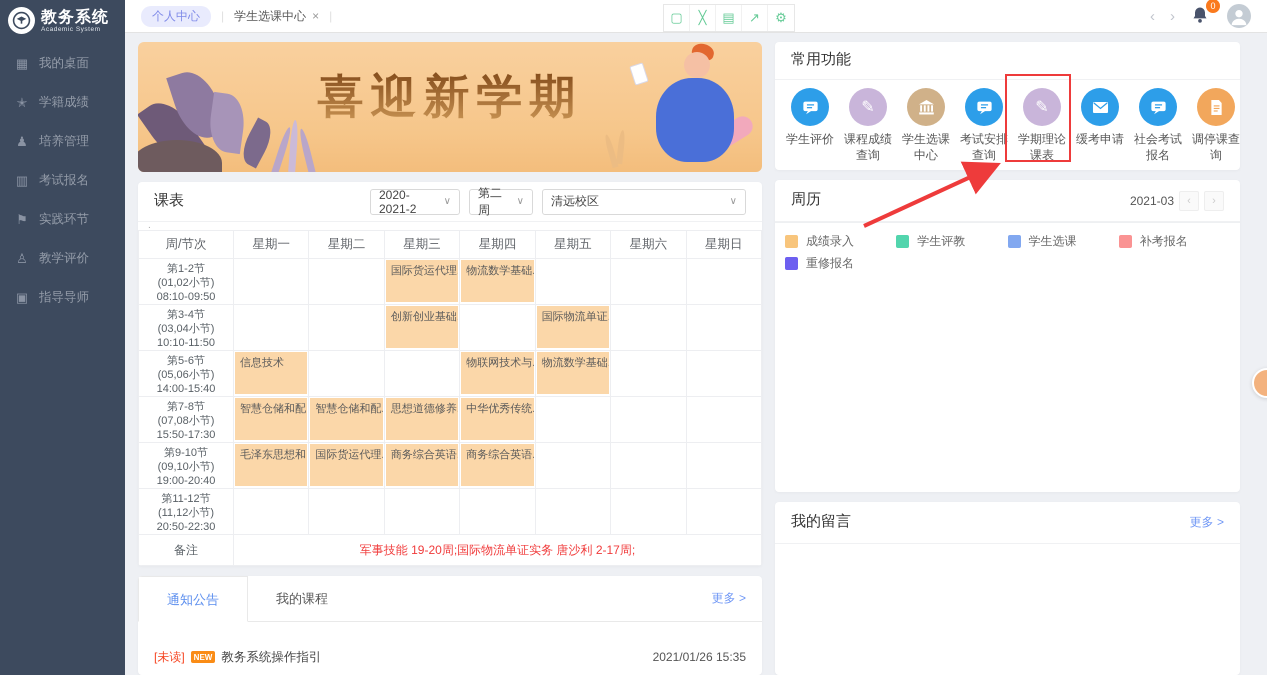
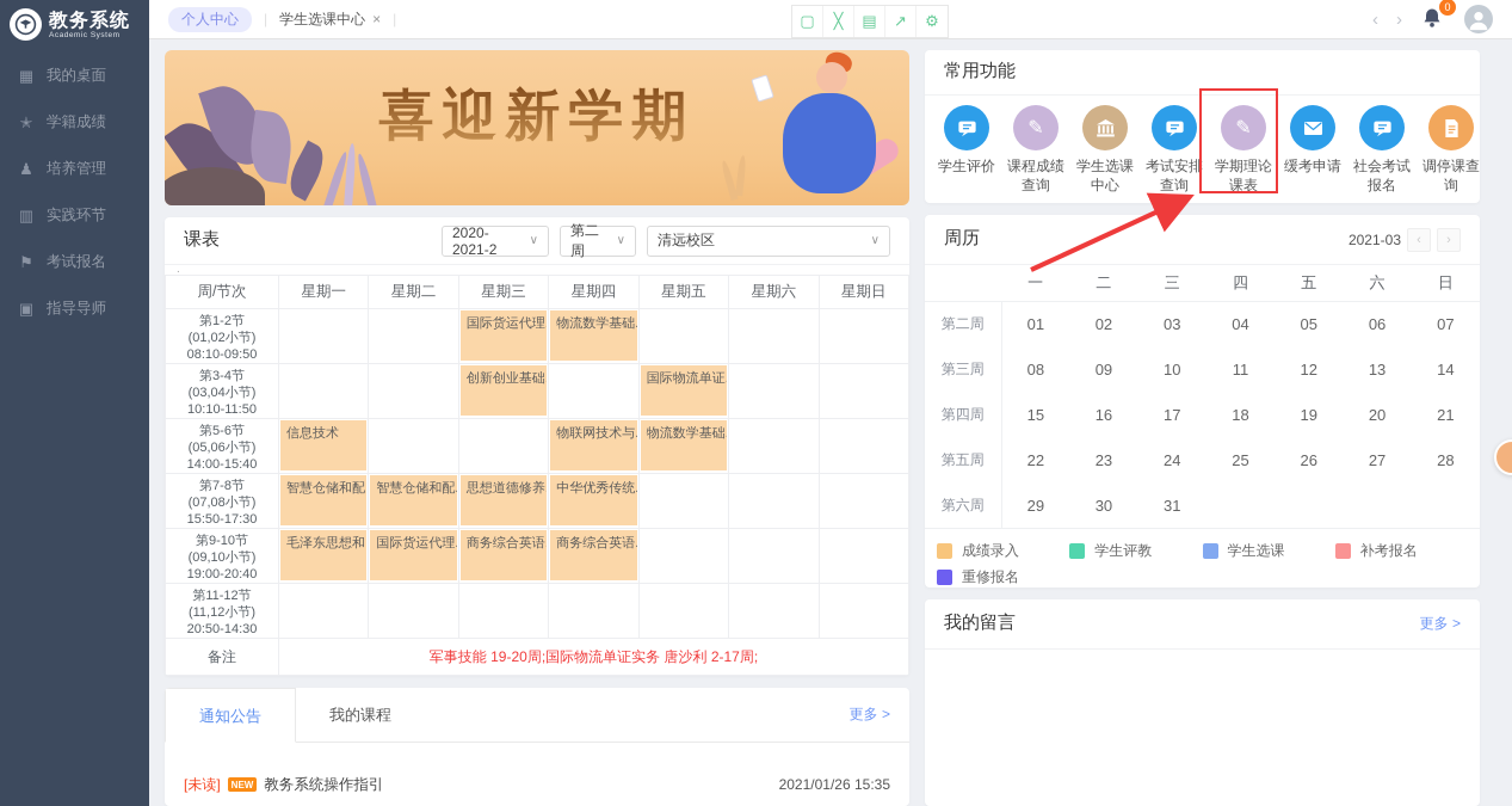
  教务系统
  ▦
  我的桌面
  ✭
  学籍成绩
  ♟
  培养管理
  ▥
- 考试报名
+ 实践环节
  ⚑
- 实践环节
+ 考试报名
- ♙
- 教学评价
  ▣
  指导导师
  个人中心
  |
  学生选课中心
  ×
  |
  ▢
  ╳
  ▤
  ↗
  ⚙
  ‹
  ›
  0
  喜迎新学期
  课表
  2020-2021-2
  ∨
  第二周
  ∨
  清远校区
  ∨
  .
  周/节次	星期一	星期二	星期三	星期四	星期五	星期六	星期日
  第1-2节(01,02小节)08:10-09:50			国际货运代理	物流数学基础
  第3-4节(03,04小节)10:10-11:50			创新创业基础		国际物流单证
  第5-6节(05,06小节)14:00-15:40	信息技术			物联网技术与	物流数学基础
  第7-8节(07,08小节)15:50-17:30	智慧仓储和配	智慧仓储和配	思想道德修养	中华优秀传统
  第9-10节(09,10小节)19:00-20:40	毛泽东思想和	国际货运代理	商务综合英语	商务综合英语
- 第11-12节(11,12小节)20:50-22:30
+ 第11-12节(11,12小节)20:50-14:30
  备注	军事技能 19-20周;国际物流单证实务 唐沙利 2-17周;
  通知公告
  我的课程
  更多 >
  [未读]
  NEW
  教务系统操作指引
  2021/01/26 15:35
  常用功能
  学生评价
  ✎
  课程成绩查询
  学生选课中心
  考试安排查询
  ✎
  学期理论课表
  缓考申请
  社会考试报名
  调停课查询
  周历
  2021-03
  ‹
  ›
+ 	一	二	三	四	五	六	日
+ 第二周	01	02	03	04	05	06	07
+ 第三周	08	09	10	11	12	13	14
+ 第四周	15	16	17	18	19	20	21
+ 第五周	22	23	24	25	26	27	28
+ 第六周	29	30	31
  成绩录入
  学生评教
  学生选课
  补考报名
  重修报名
  我的留言
  更多 >
